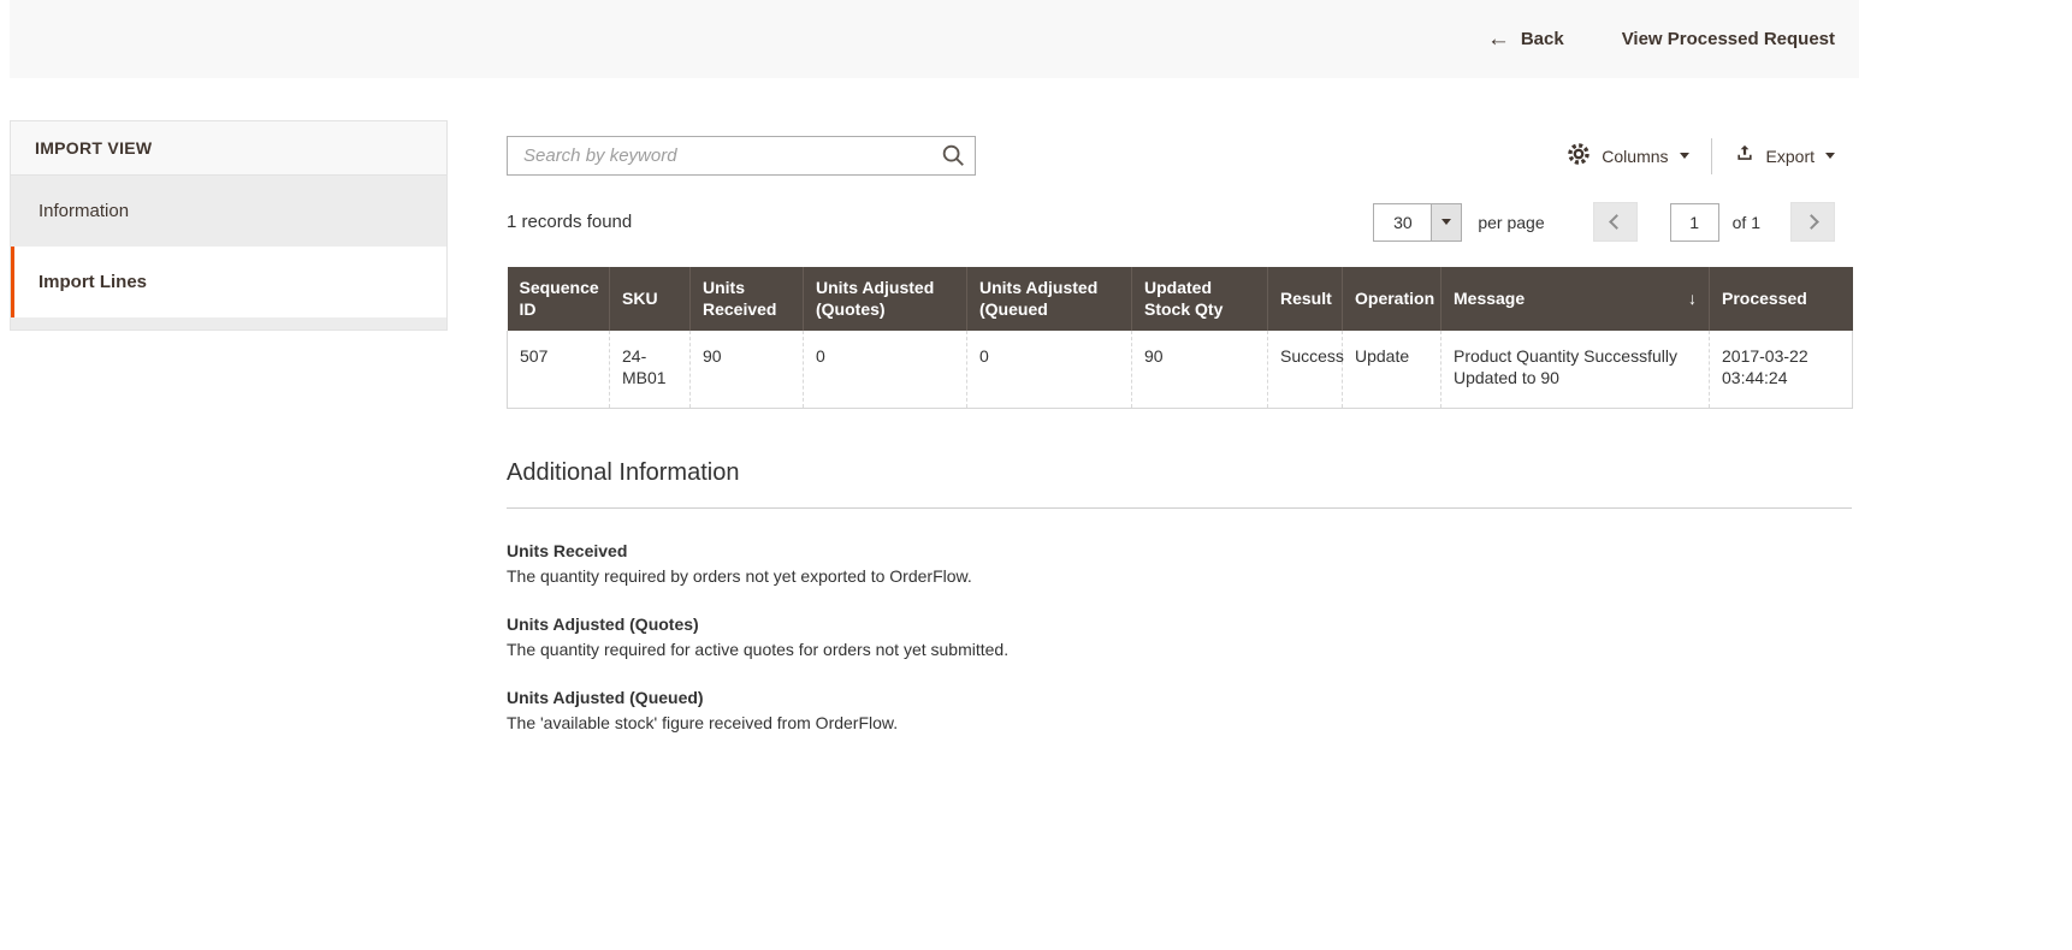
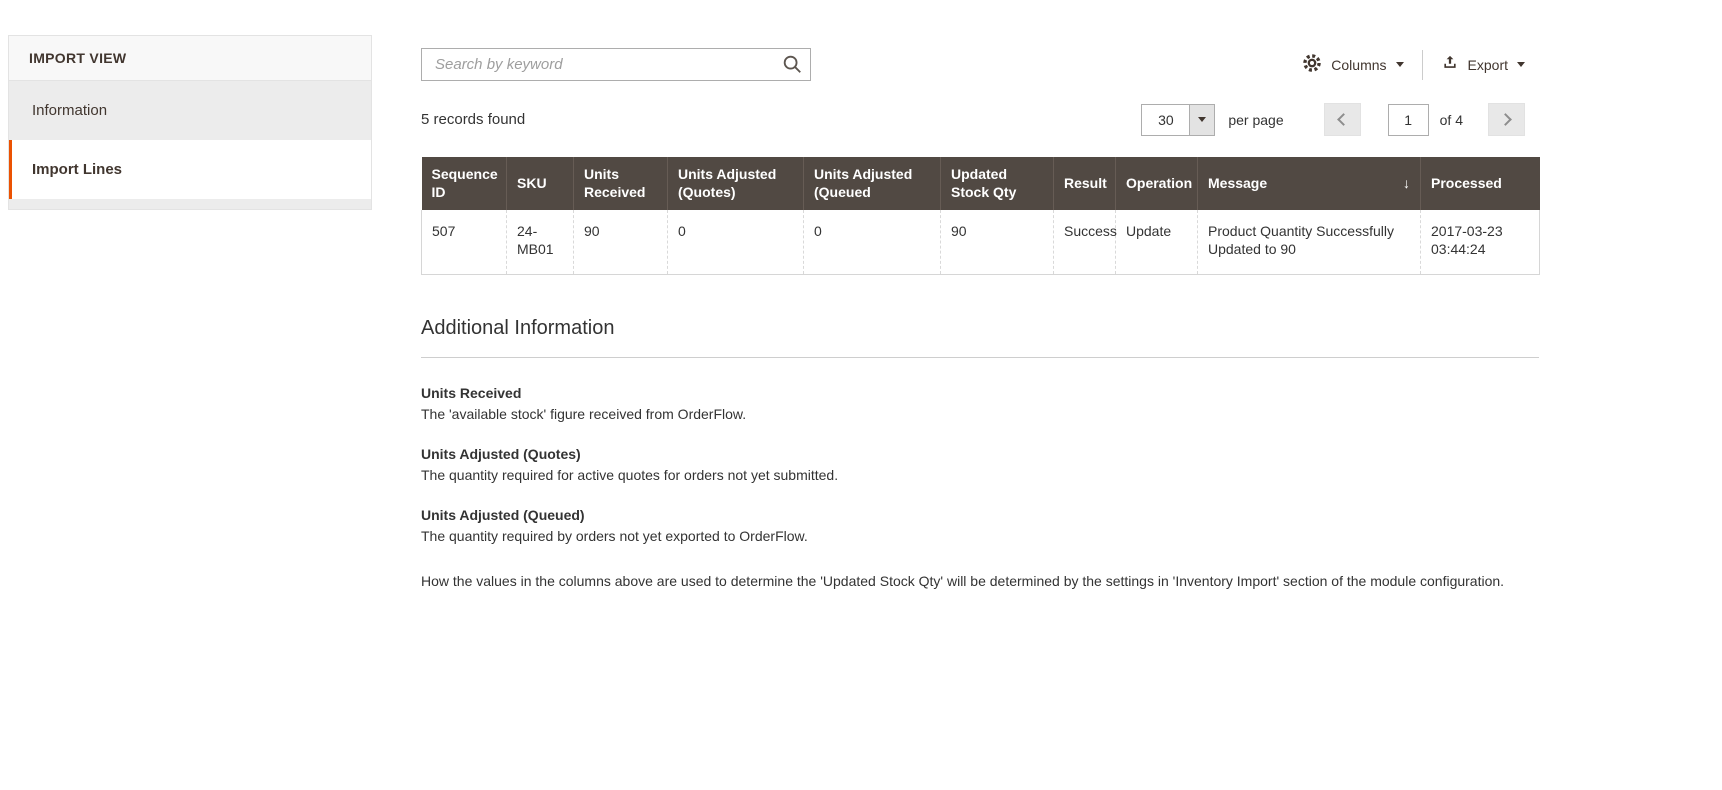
- ←
- Back
- View Processed Request
  IMPORT VIEW
  Information
  Import Lines
  Search by keyword
  Columns
  Export
- 1 records found
+ 5 records found
  30
  per page
  1
- of 1
+ of 4
  Sequence ID	SKU	Units Received	Units Adjusted (Quotes)	Units Adjusted (Queued	Updated Stock Qty	Result	Operation	Message ↓	Processed
- 507	24-MB01	90	0	0	90	Success	Update	Product Quantity Successfully Updated to 90	2017-03-22 03:44:24
+ 507	24-MB01	90	0	0	90	Success	Update	Product Quantity Successfully Updated to 90	2017-03-23 03:44:24
  Additional Information
  Units Received
- The quantity required by orders not yet exported to OrderFlow.
+ The 'available stock' figure received from OrderFlow.
  Units Adjusted (Quotes)
  The quantity required for active quotes for orders not yet submitted.
  Units Adjusted (Queued)
- The 'available stock' figure received from OrderFlow.
+ The quantity required by orders not yet exported to OrderFlow.
+ How the values in the columns above are used to determine the 'Updated Stock Qty' will be determined by the settings in 'Inventory Import' section of the module configuration.
